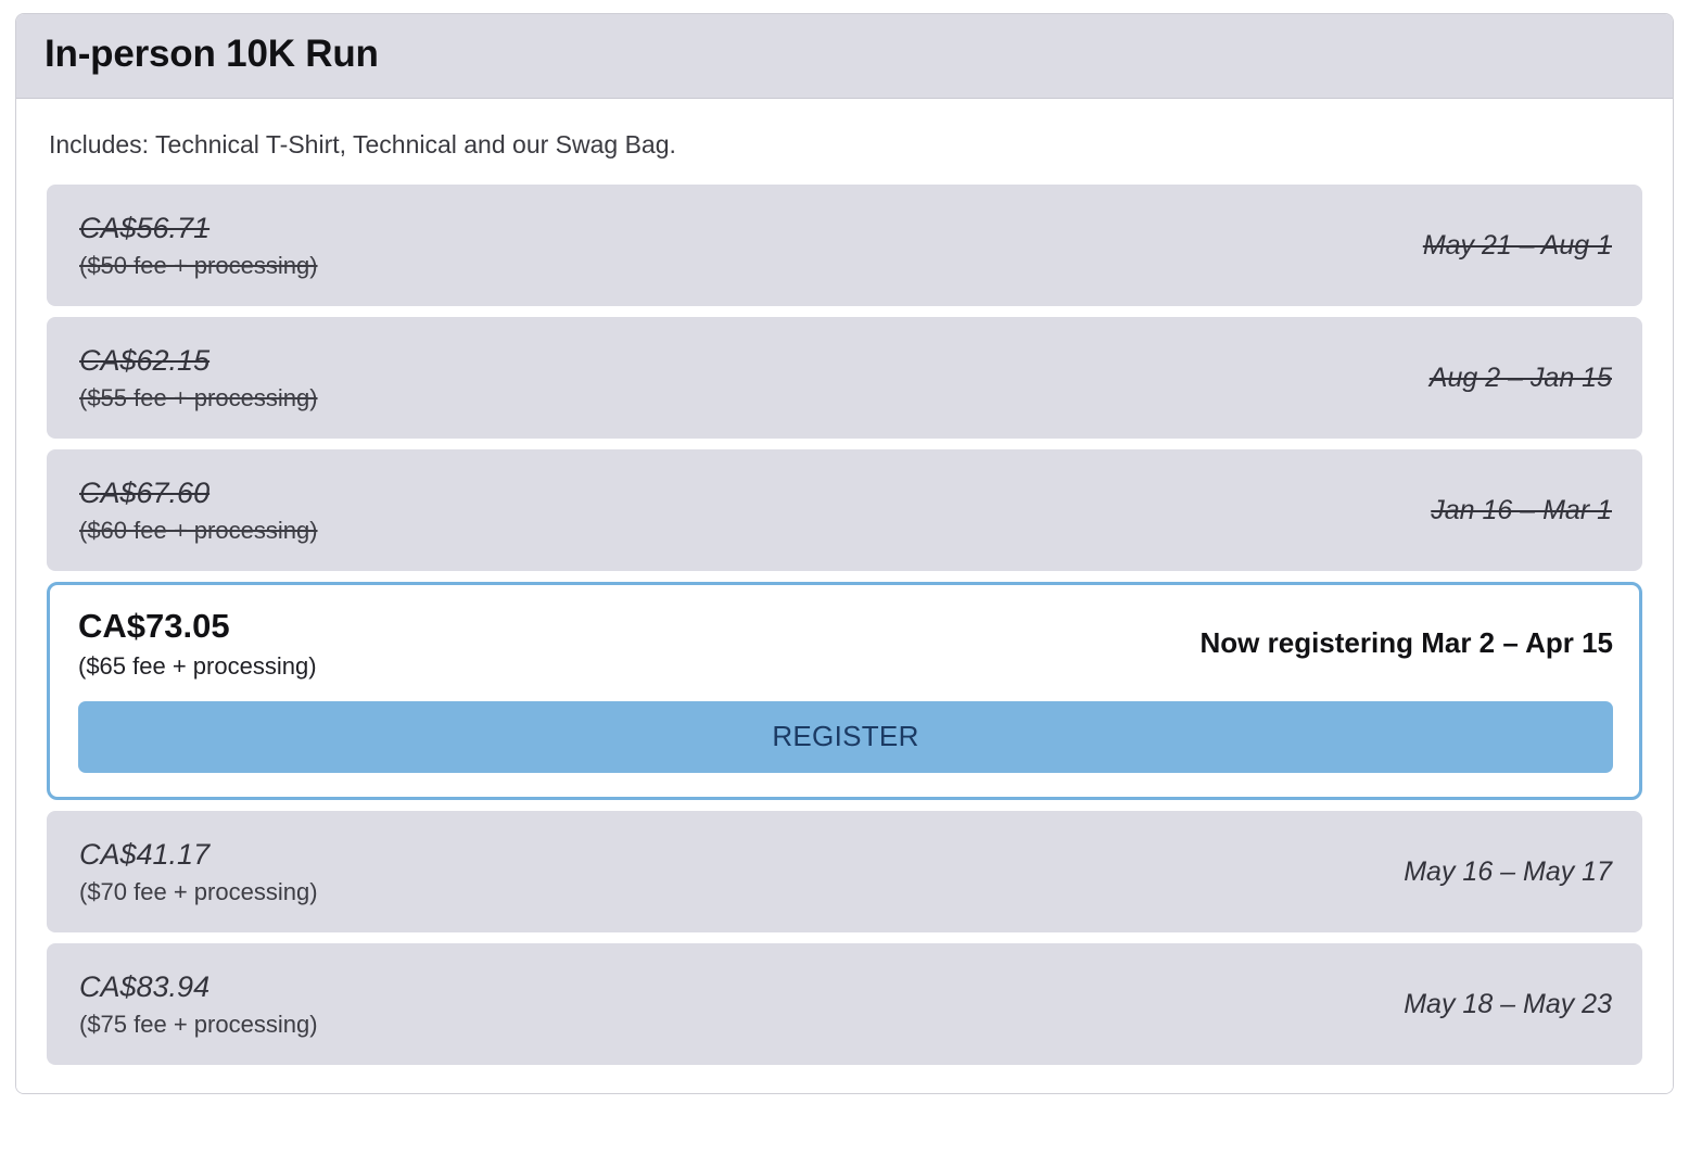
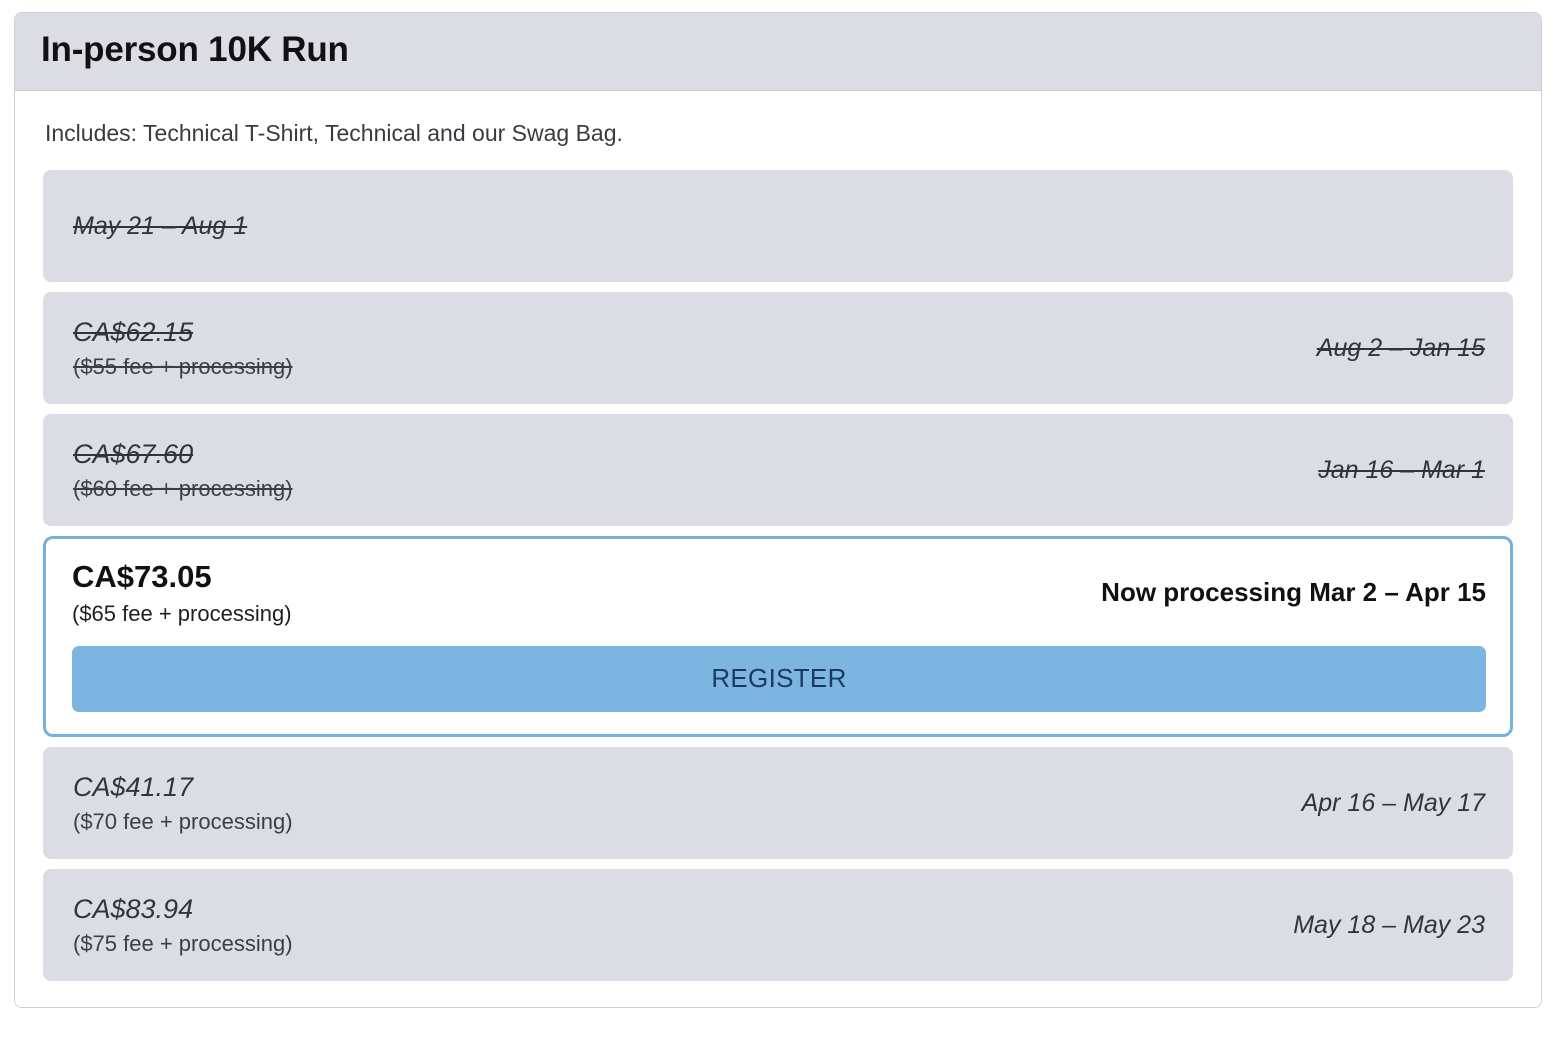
  In-person 10K Run
  Includes: Technical T-Shirt, Technical and our Swag Bag.
- CA$56.71
- ($50 fee + processing)
  May 21 – Aug 1
  CA$62.15
  ($55 fee + processing)
  Aug 2 – Jan 15
  CA$67.60
  ($60 fee + processing)
  Jan 16 – Mar 1
  CA$73.05
  ($65 fee + processing)
- Now registering Mar 2 – Apr 15
+ Now processing Mar 2 – Apr 15
  REGISTER
  CA$41.17
  ($70 fee + processing)
- May 16 – May 17
+ Apr 16 – May 17
  CA$83.94
  ($75 fee + processing)
  May 18 – May 23
